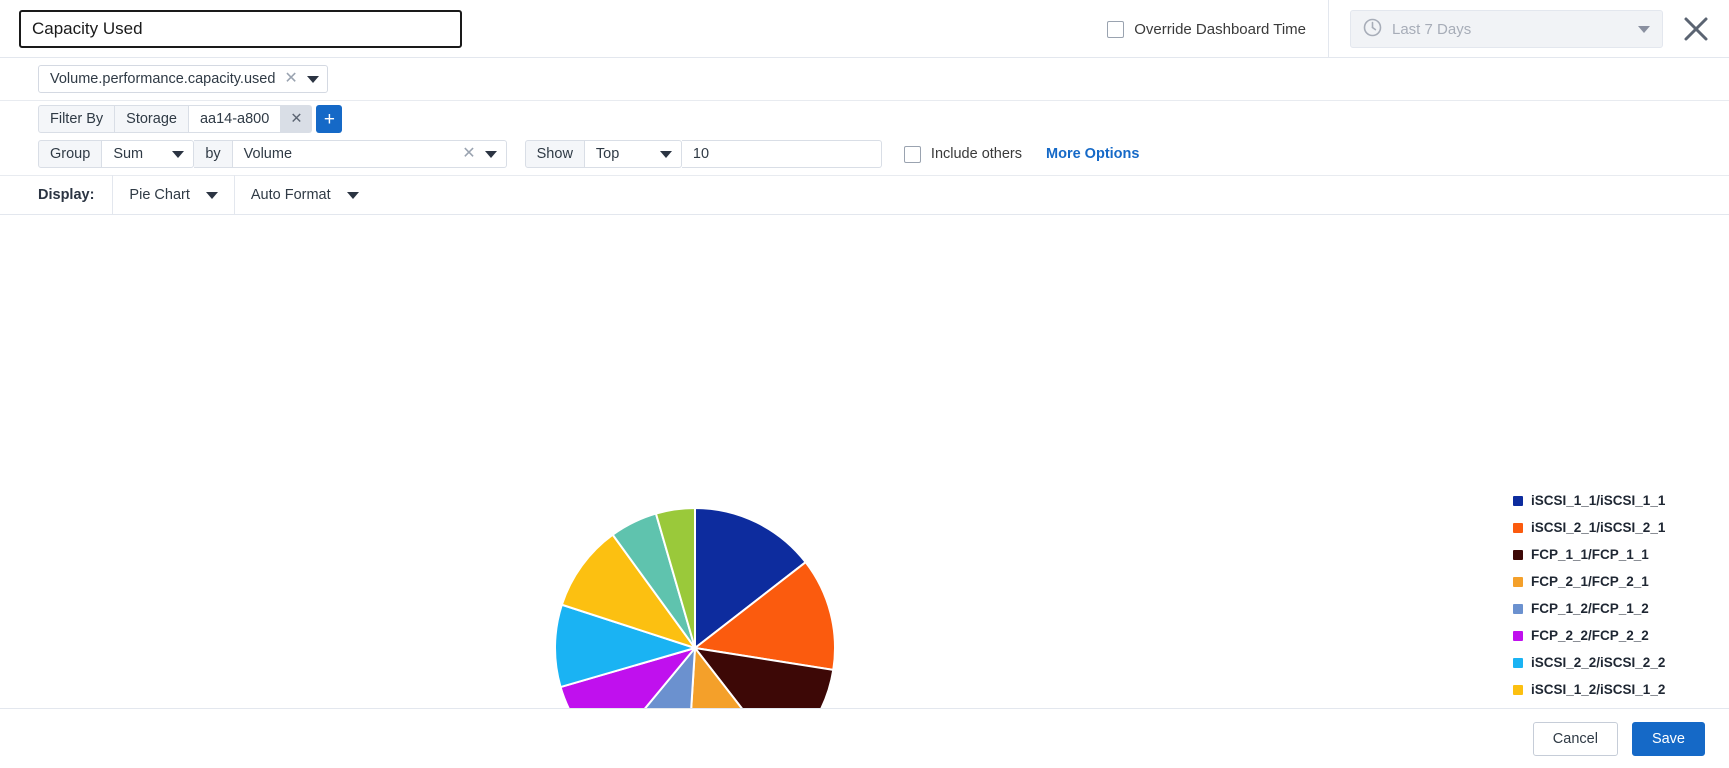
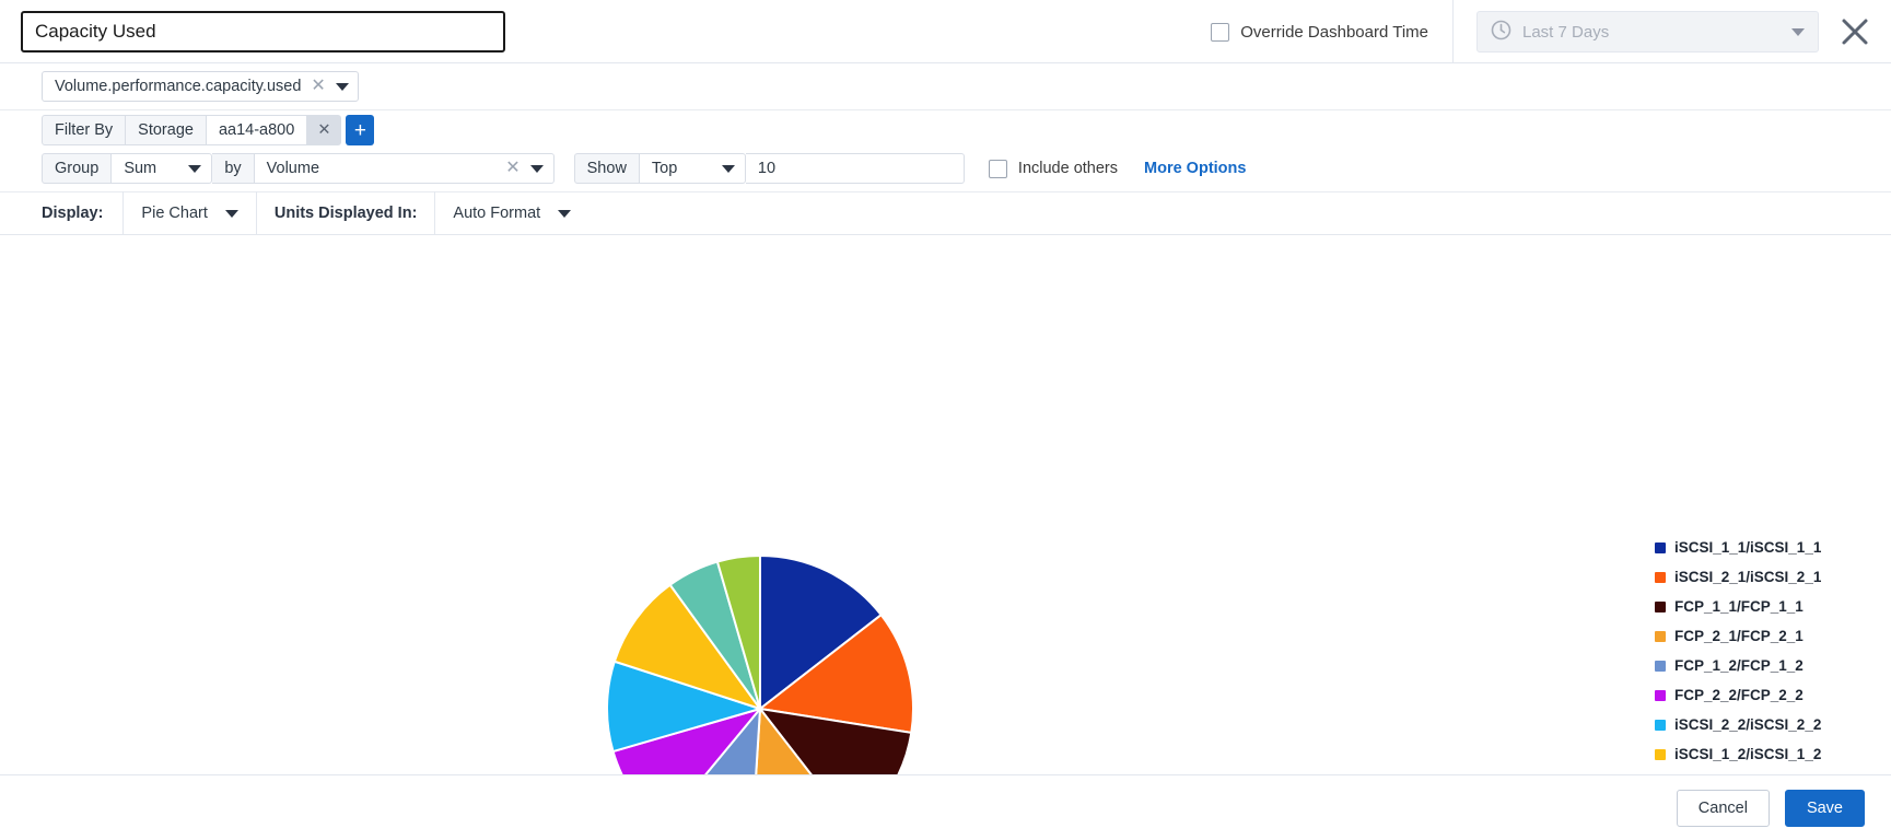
  Capacity Used
  Override Dashboard Time
  Last 7 Days
  Volume.performance.capacity.used
  ✕
  Filter By
  Storage
  aa14-a800
  ✕
  +
  Group
  Sum
  by
  Volume
  ✕
  Show
  Top
  10
  Include others
  More Options
  Display:
  Pie Chart
+ Units Displayed In:
  Auto Format
  iSCSI_1_1/iSCSI_1_1
  iSCSI_2_1/iSCSI_2_1
  FCP_1_1/FCP_1_1
  FCP_2_1/FCP_2_1
  FCP_1_2/FCP_1_2
  FCP_2_2/FCP_2_2
  iSCSI_2_2/iSCSI_2_2
  iSCSI_1_2/iSCSI_1_2
  Cancel
  Save
